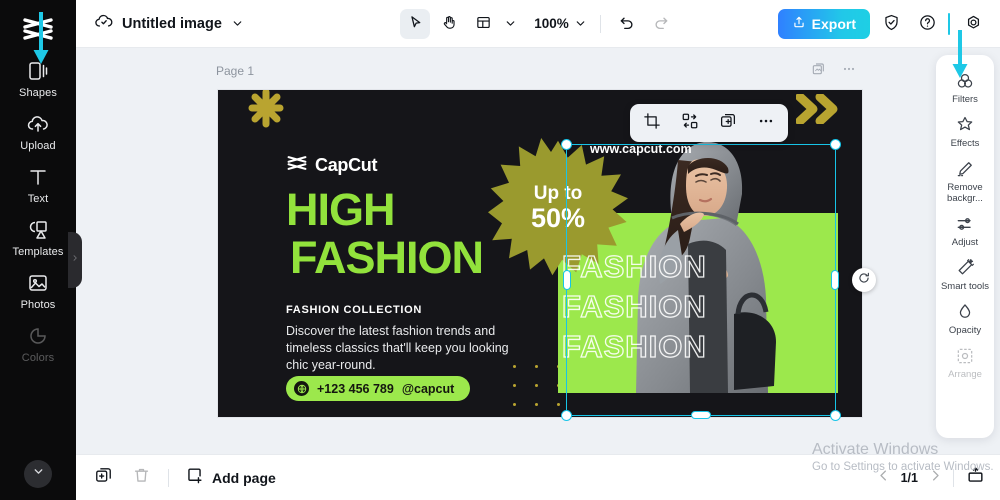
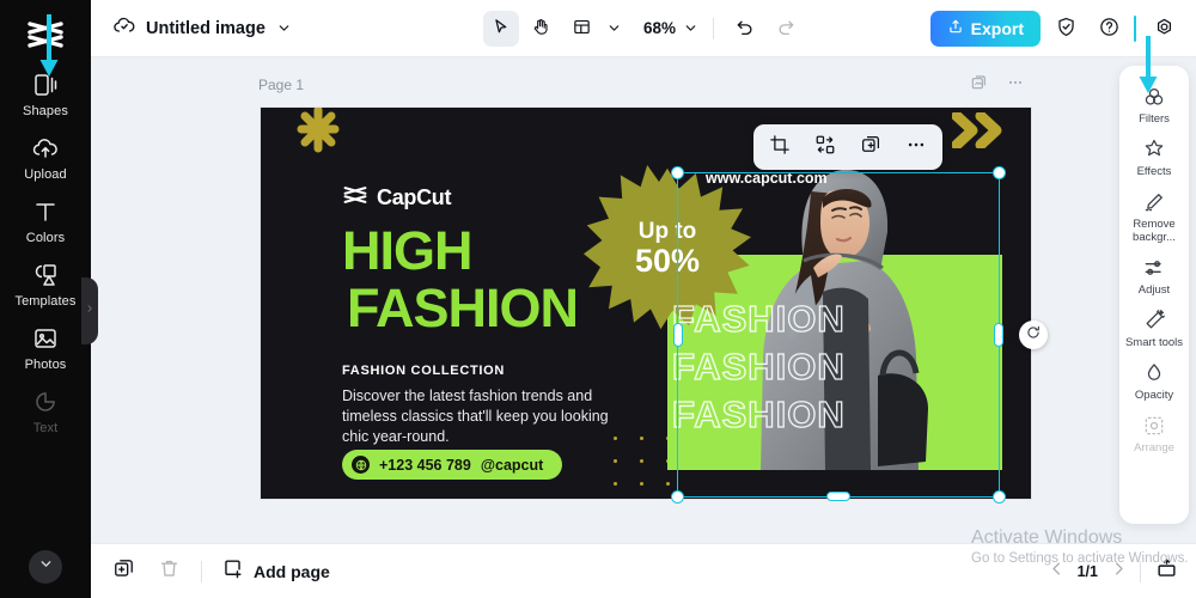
  Shapes
  Upload
- Text
+ Colors
  Templates
  Photos
- Colors
+ Text
  Untitled image
- 100%
+ 68%
  Export
  Page 1
  CapCut
  HIGH
  FASHION
  FASHION COLLECTION
  Discover the latest fashion trends and timeless classics that'll keep you looking chic year-round.
  +123 456 789
  @capcut
  Up to
  50%
  www.capcut.com
  FASHION
  FASHION
  FASHION
  Filters
  Effects
  Remove backgr...
  Adjust
  Smart tools
  Opacity
  Arrange
  Add page
  1/1
  Activate Windows
  Go to Settings to activate Windows.
